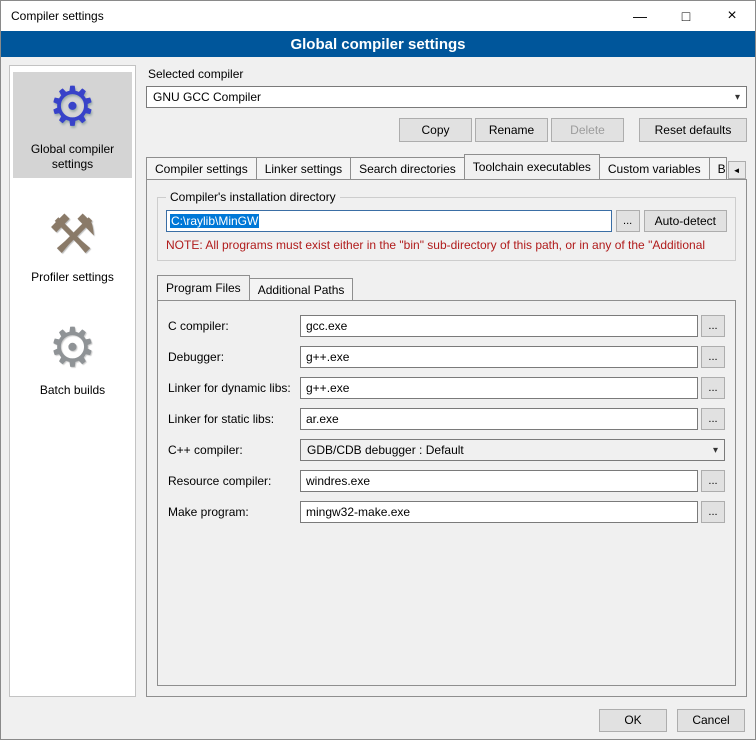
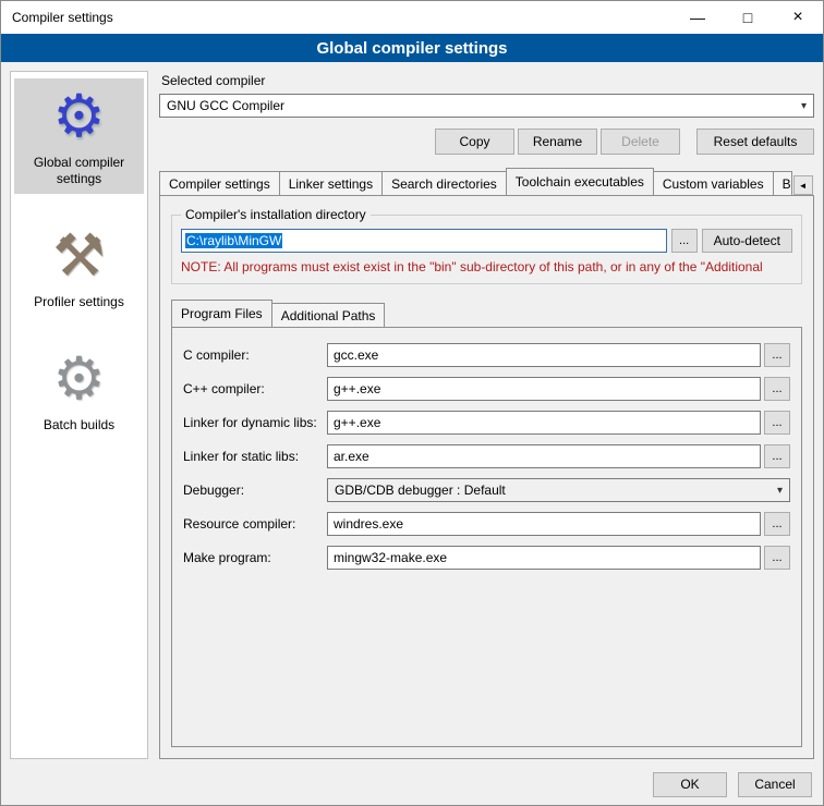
  Compiler settings
  —
  □
  ×
  Global compiler settings
  ⚙
  Global compiler settings
  ⚒
  Profiler settings
  ⚙
  Batch builds
  Selected compiler
  GNU GCC Compiler
  ▾
  Copy
  Rename
  Delete
  Reset defaults
  Compiler settings
  Linker settings
  Search directories
  Toolchain executables
  Custom variables
  ◄
  Compiler's installation directory
  C:\raylib\MinGW
  ...
  Auto-detect
- NOTE: All programs must exist either in the "bin" sub-directory of this path, or in any of the "Additional
+ NOTE: All programs must exist exist in the "bin" sub-directory of this path, or in any of the "Additional
  Program Files
  Additional Paths
  C compiler:
  gcc.exe
  ...
- Debugger:
+ C++ compiler:
  g++.exe
  ...
  Linker for dynamic libs:
  g++.exe
  ...
  Linker for static libs:
  ar.exe
  ...
- C++ compiler:
+ Debugger:
  GDB/CDB debugger : Default
  ▾
  Resource compiler:
  windres.exe
  ...
  Make program:
  mingw32-make.exe
  ...
  OK
  Cancel
